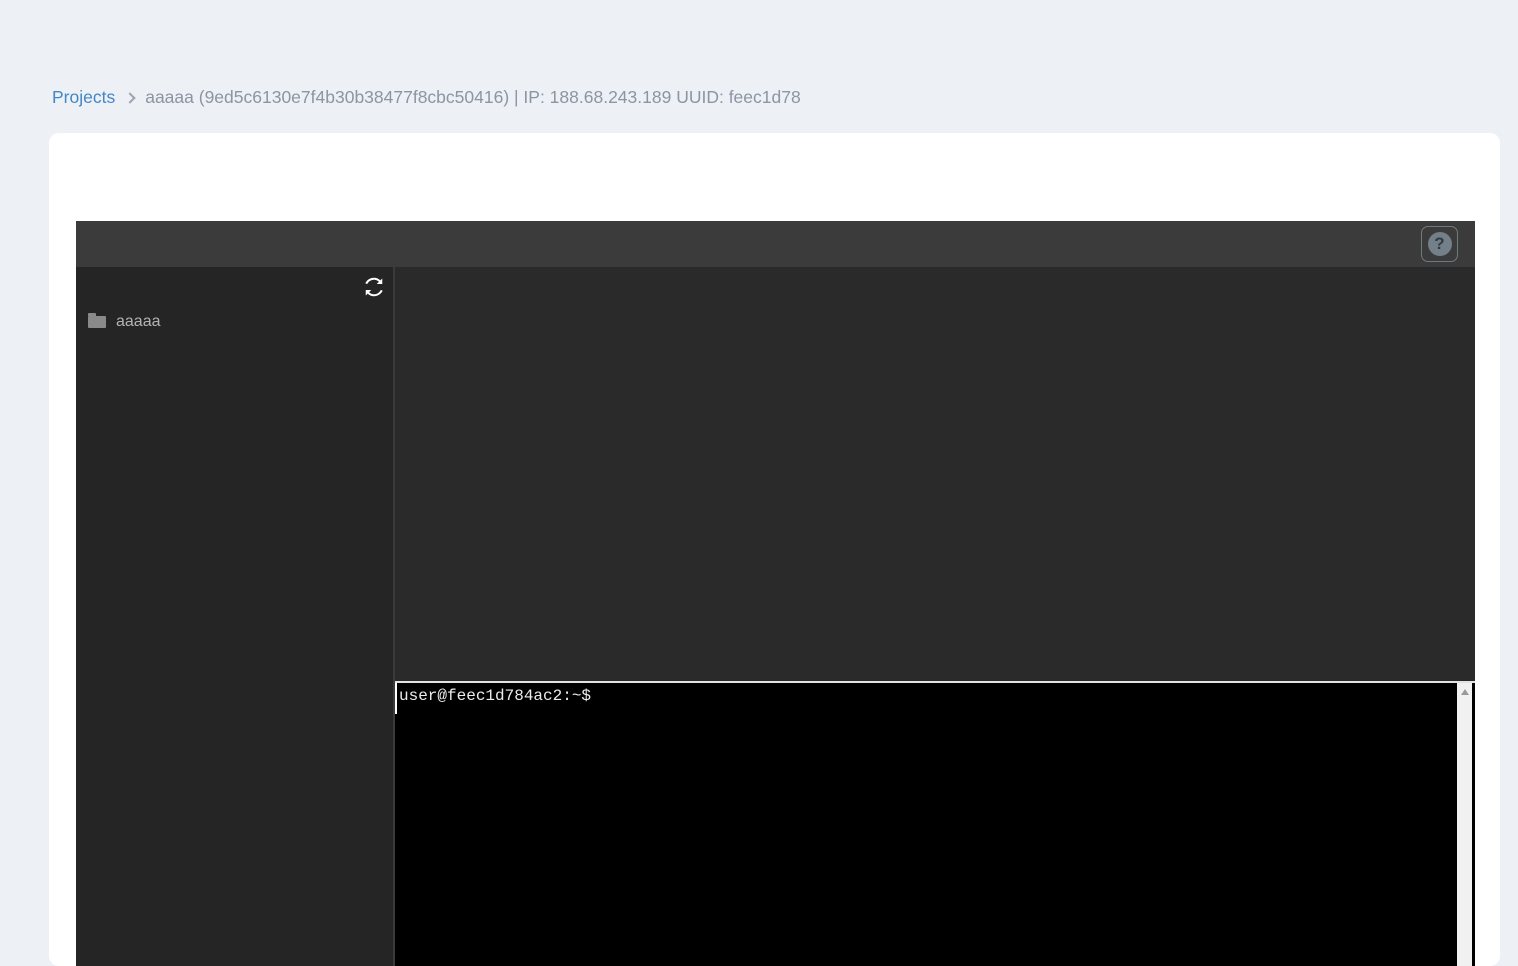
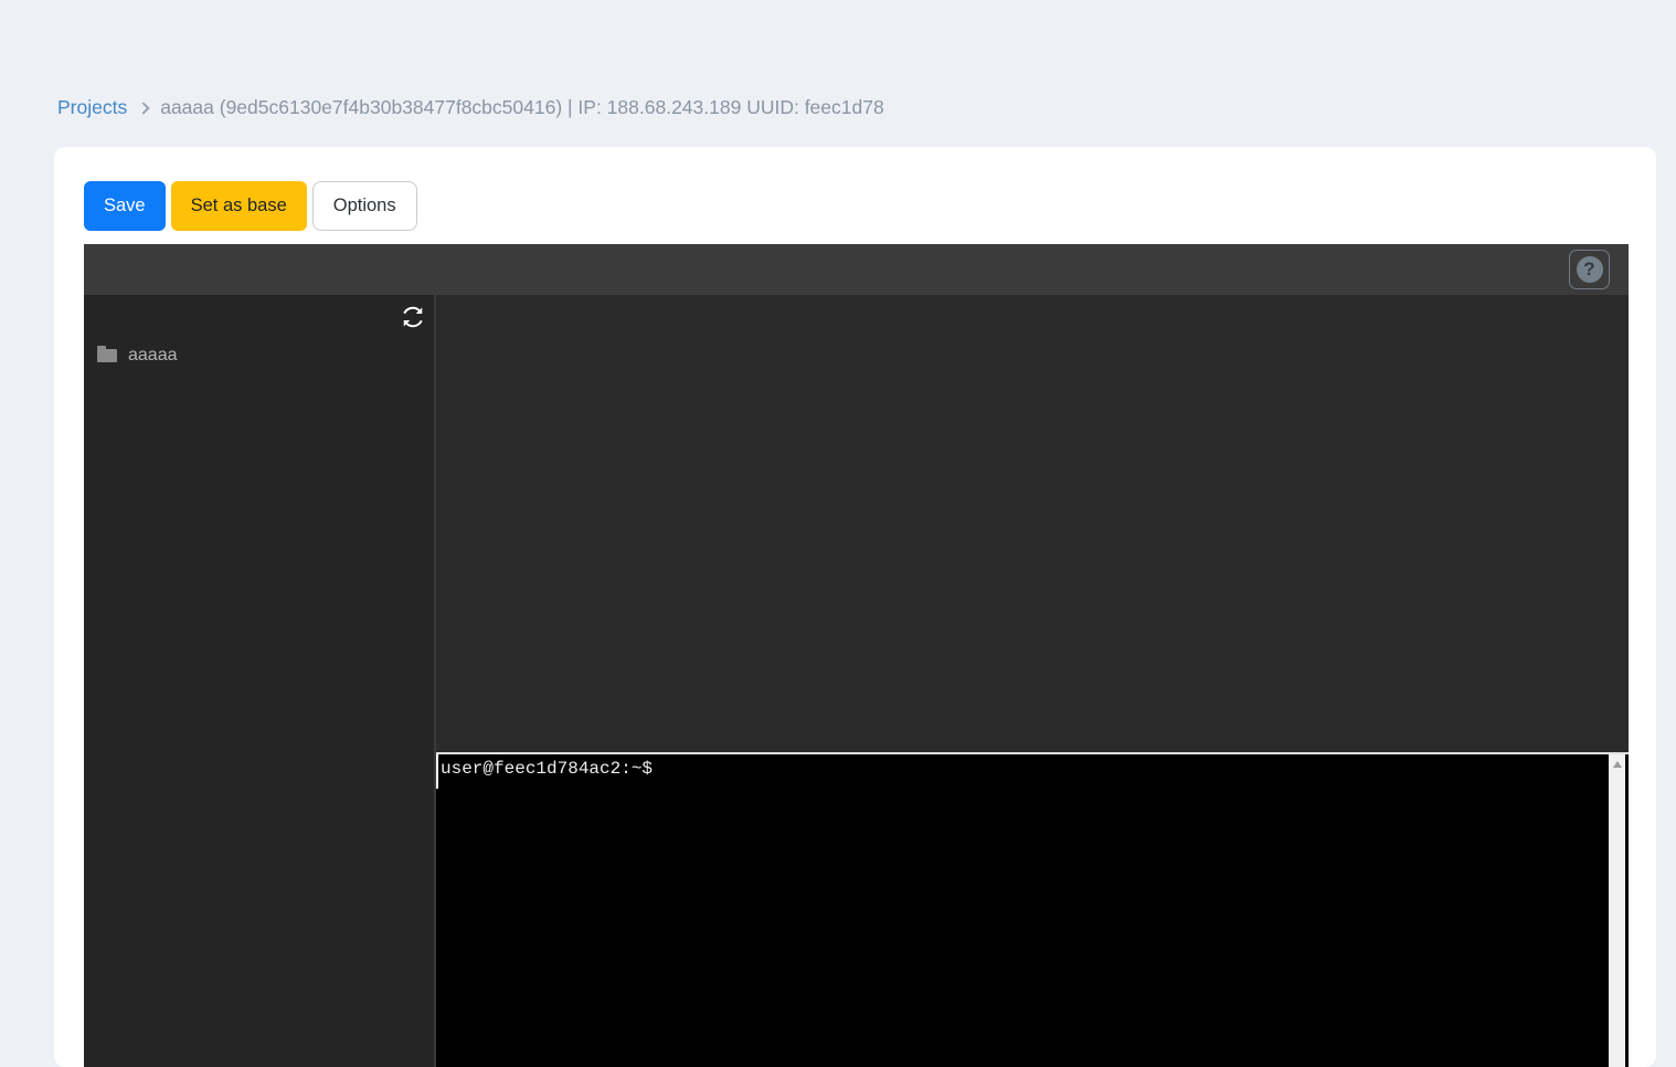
  Projects
  aaaaa (9ed5c6130e7f4b30b38477f8cbc50416) | IP: 188.68.243.189 UUID: feec1d78
+ Save
+ Set as base
+ Options
  ?
  aaaaa
  user@feec1d784ac2:~$
